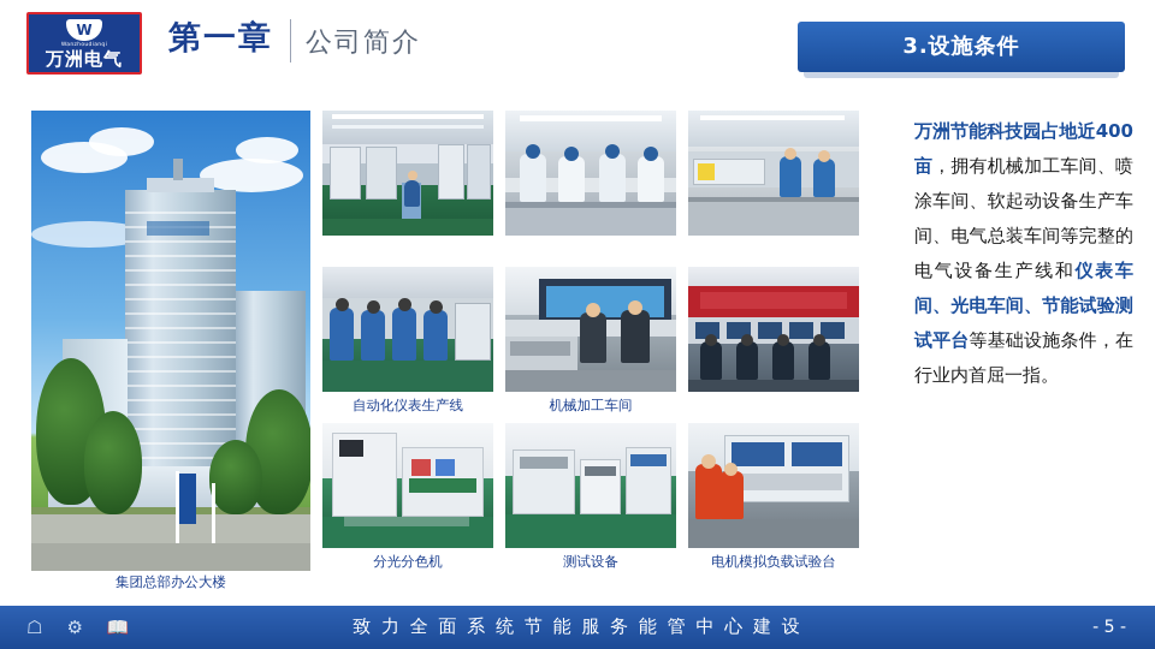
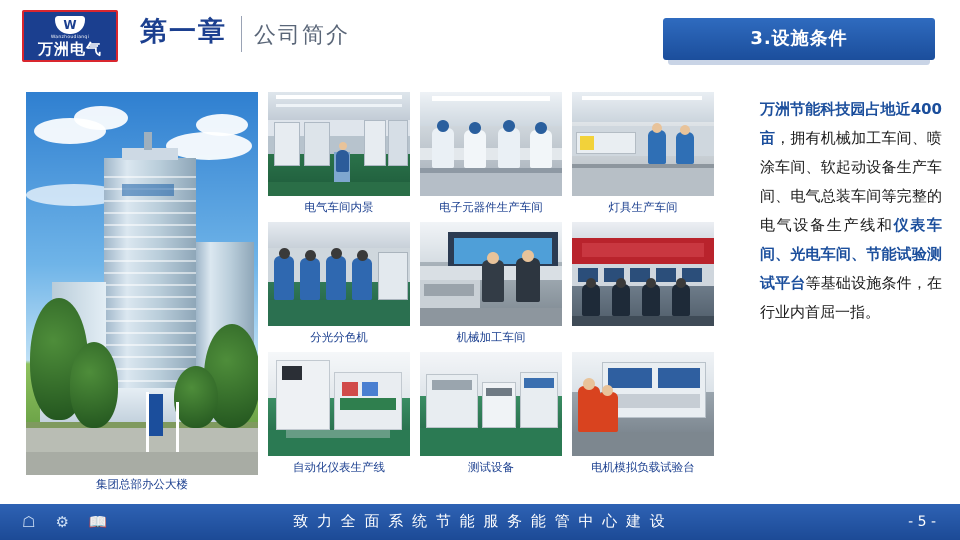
  W
  万洲电气
  第一章
  公司简介
  3.设施条件
  集团总部办公大楼
+ 电气车间内景
+ 电子元器件生产车间
+ 灯具生产车间
- 自动化仪表生产线
+ 分光分色机
  机械加工车间
- 分光分色机
+ 自动化仪表生产线
  测试设备
  电机模拟负载试验台
  万洲节能科技园占地近400亩，拥有机械加工车间、喷涂车间、软起动设备生产车间、电气总装车间等完整的电气设备生产线和仪表车间、光电车间、节能试验测试平台等基础设施条件，在行业内首屈一指。
  ☖
  ⚙
  📖
  致 力 全 面 系 统 节 能 服 务 能 管 中 心 建 设
  - 5 -
